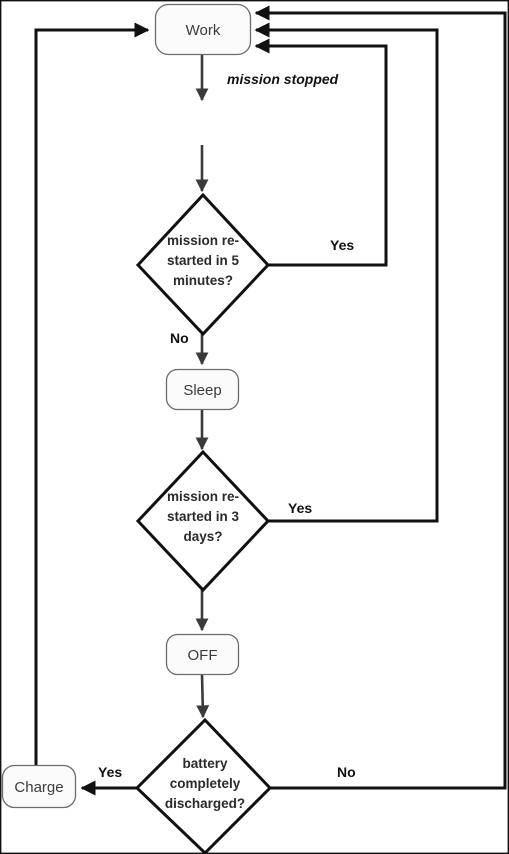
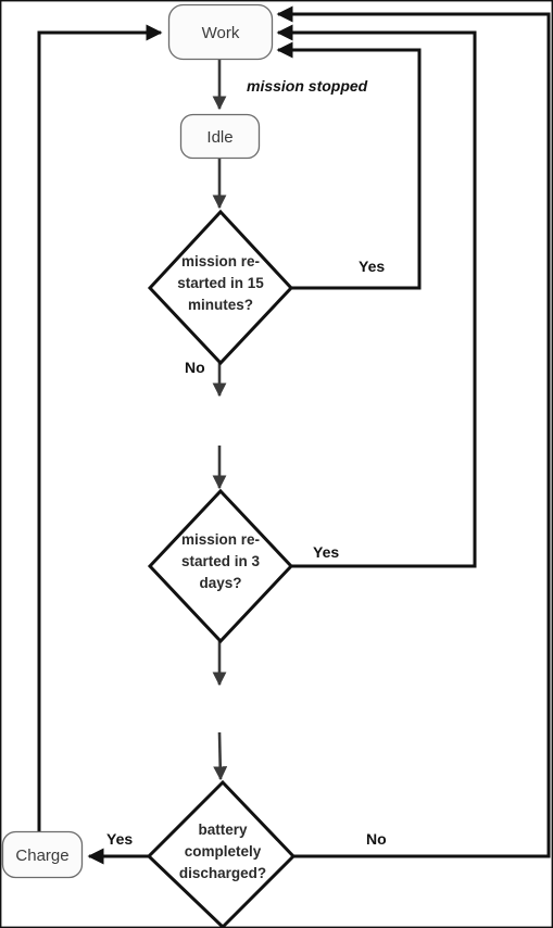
  Work
+ Idle
  mission re-
- started in 5
+ started in 15
  minutes?
- Sleep
  mission re-
  started in 3
  days?
- OFF
  battery
  completely
  discharged?
  Charge
  mission stopped
  Yes
  No
  Yes
  Yes
  No
